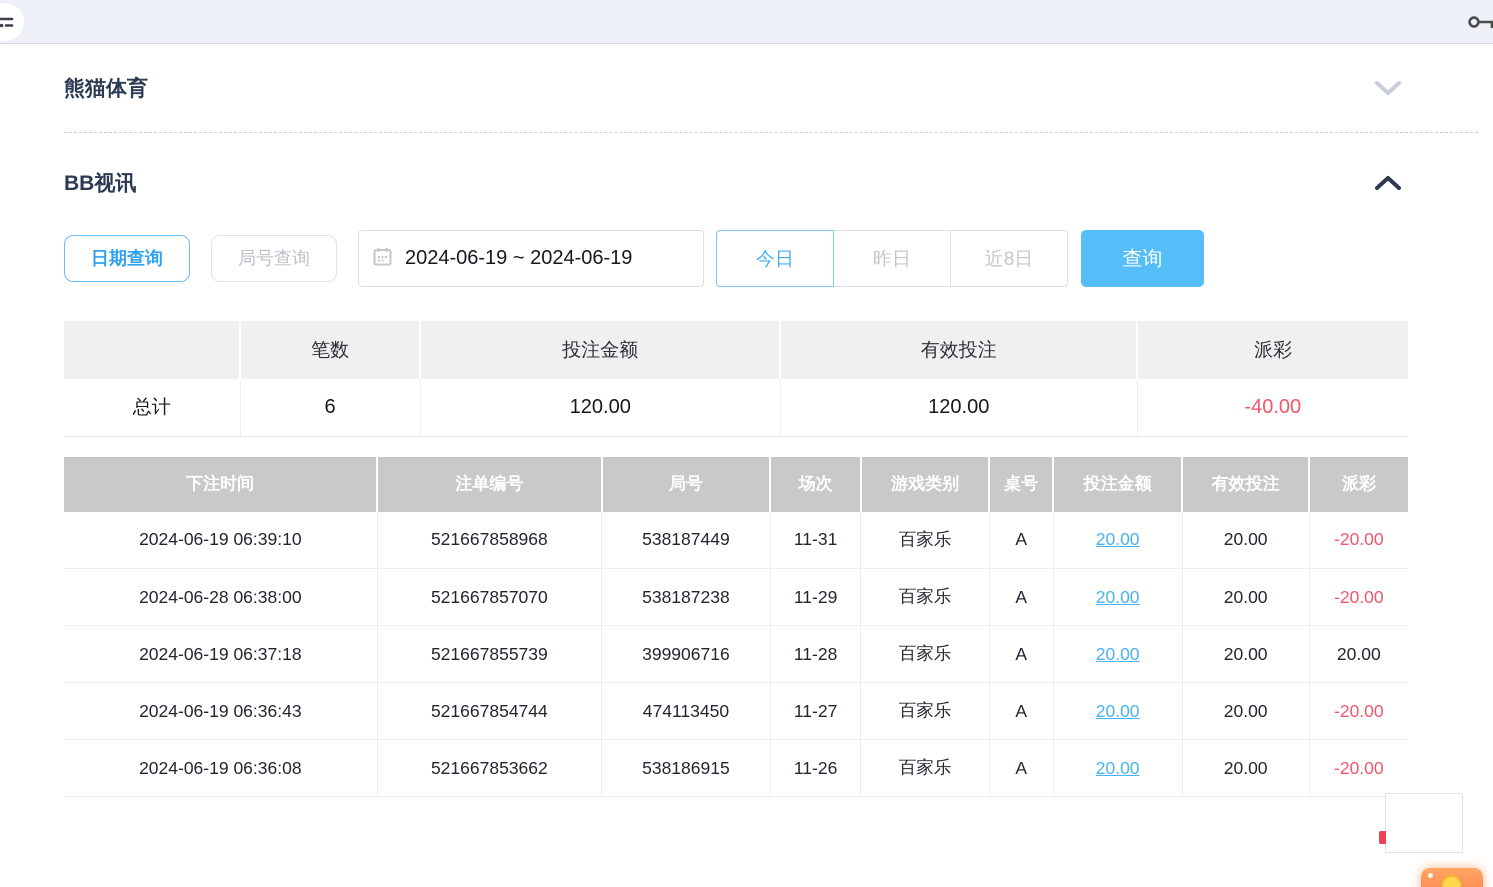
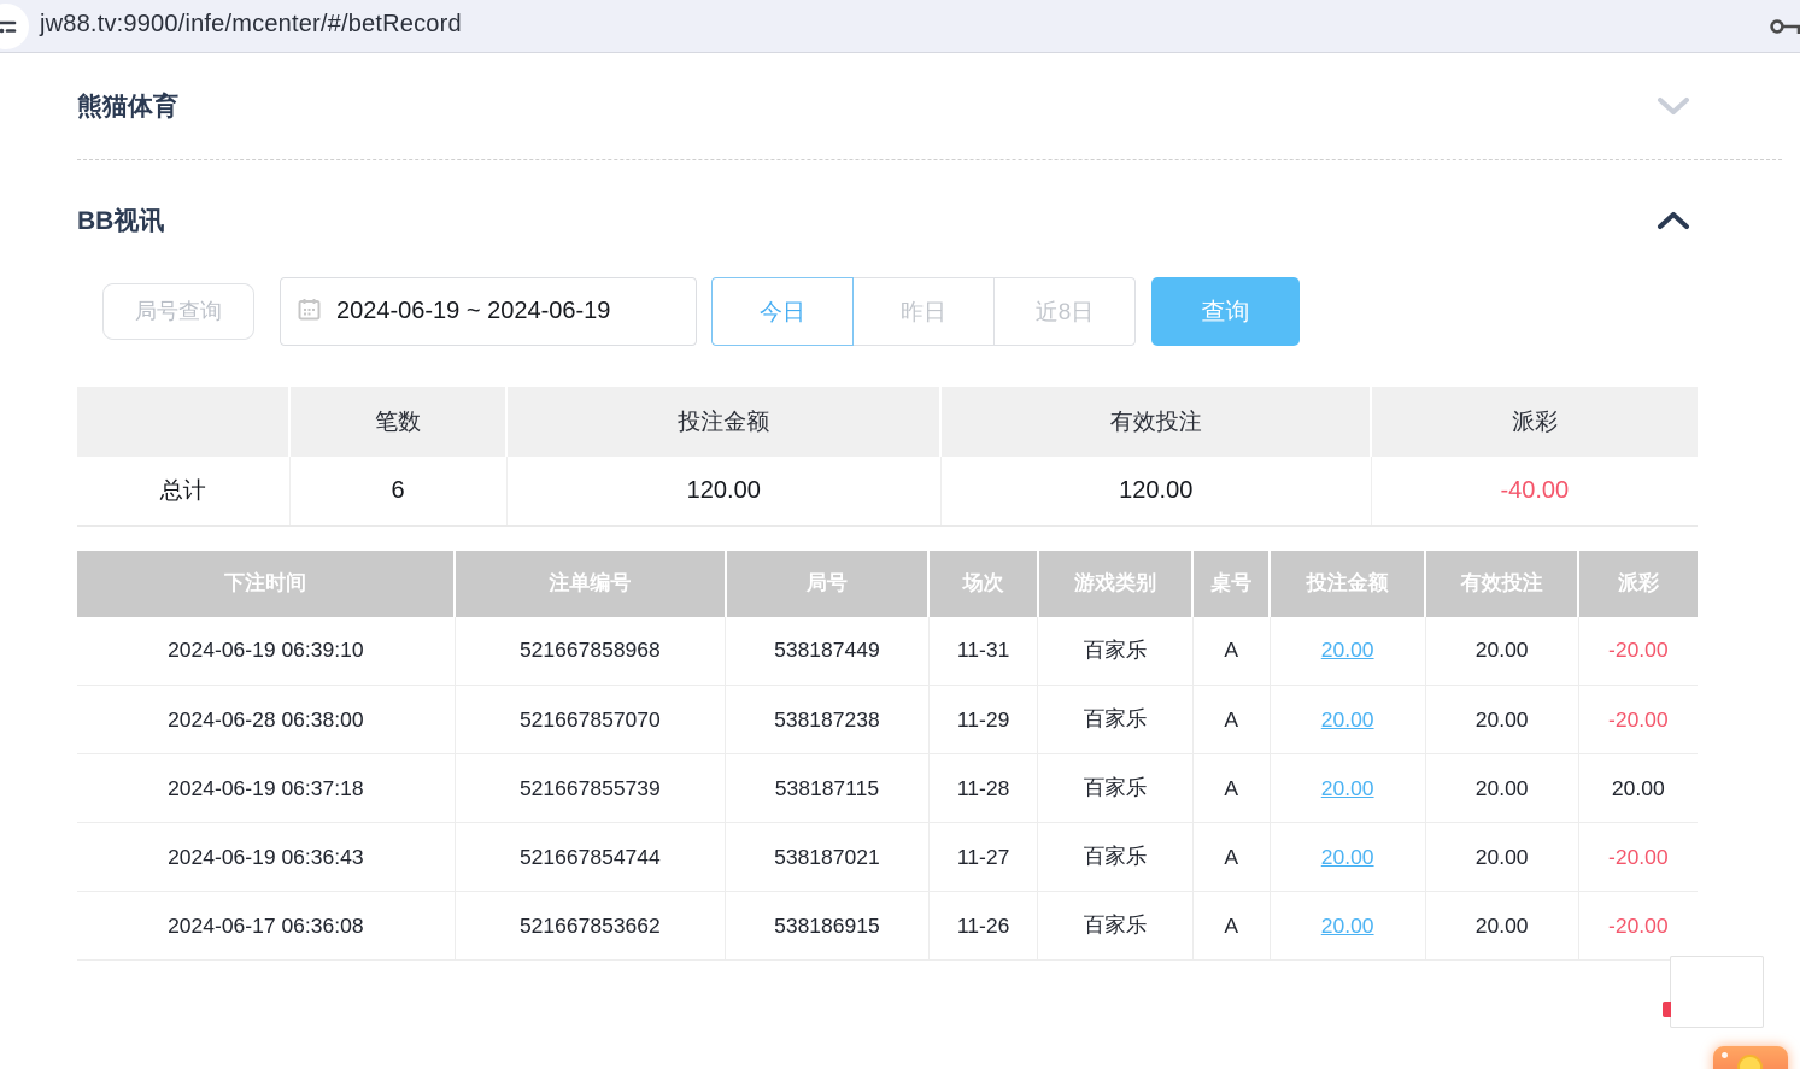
+ jw88.tv:9900/infe/mcenter/#/betRecord
  熊猫体育
  BB视讯
- 日期查询
  局号查询
  2024-06-19 ~ 2024-06-19
  今日
  昨日
  近8日
  查询
  	笔数	投注金额	有效投注	派彩
  总计	6	120.00	120.00	-40.00
  下注时间	注单编号	局号	场次	游戏类别	桌号	投注金额	有效投注	派彩
  2024-06-19 06:39:10	521667858968	538187449	11-31	百家乐	A	20.00	20.00	-20.00
  2024-06-28 06:38:00	521667857070	538187238	11-29	百家乐	A	20.00	20.00	-20.00
- 2024-06-19 06:37:18	521667855739	399906716	11-28	百家乐	A	20.00	20.00	20.00
+ 2024-06-19 06:37:18	521667855739	538187115	11-28	百家乐	A	20.00	20.00	20.00
- 2024-06-19 06:36:43	521667854744	474113450	11-27	百家乐	A	20.00	20.00	-20.00
+ 2024-06-19 06:36:43	521667854744	538187021	11-27	百家乐	A	20.00	20.00	-20.00
- 2024-06-19 06:36:08	521667853662	538186915	11-26	百家乐	A	20.00	20.00	-20.00
+ 2024-06-17 06:36:08	521667853662	538186915	11-26	百家乐	A	20.00	20.00	-20.00
